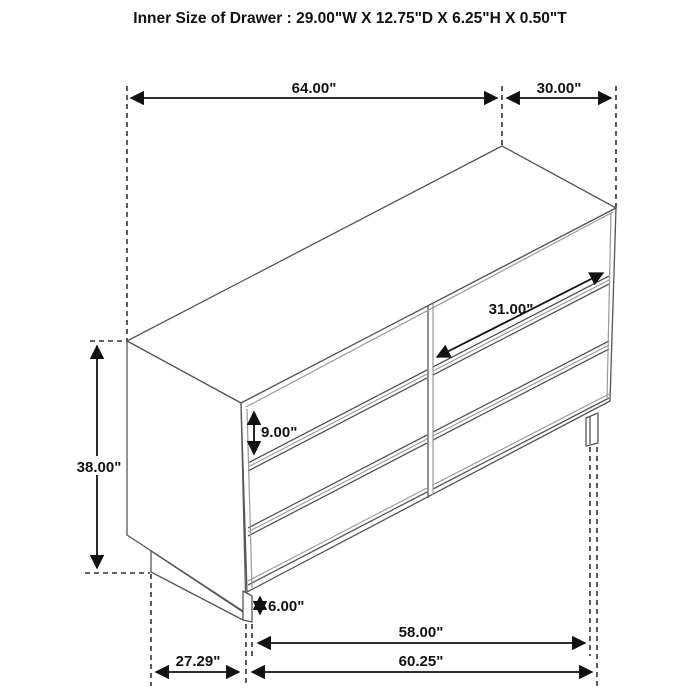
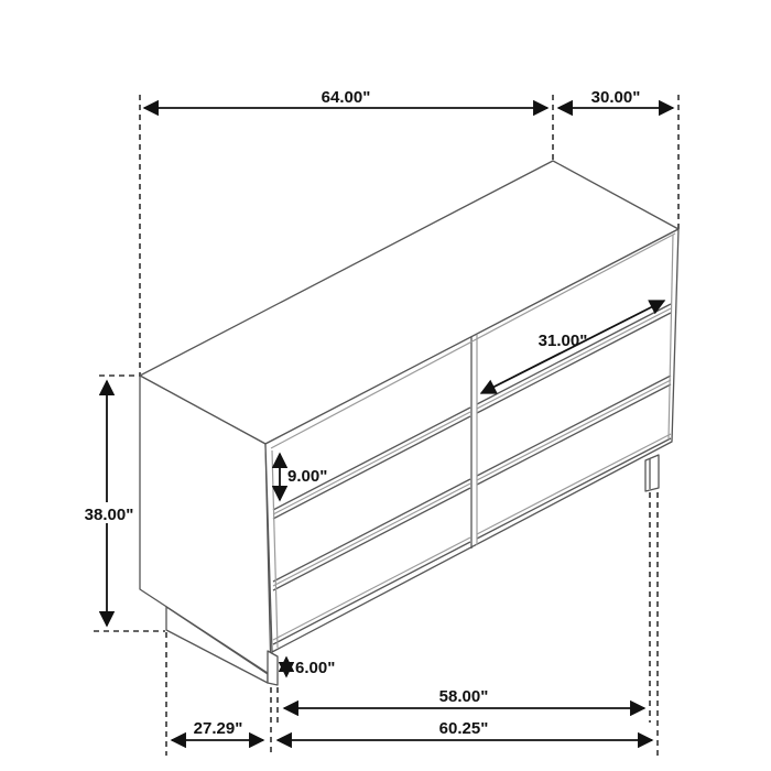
- Inner Size of Drawer : 29.00"W X 12.75"D X 6.25"H X 0.50"T
  64.00"
  30.00"
  38.00"
  31.00"
  9.00"
  6.00"
  58.00"
  60.25"
  27.29"
